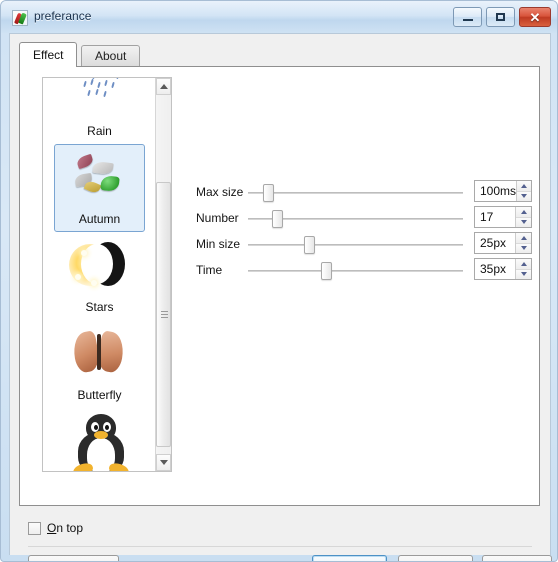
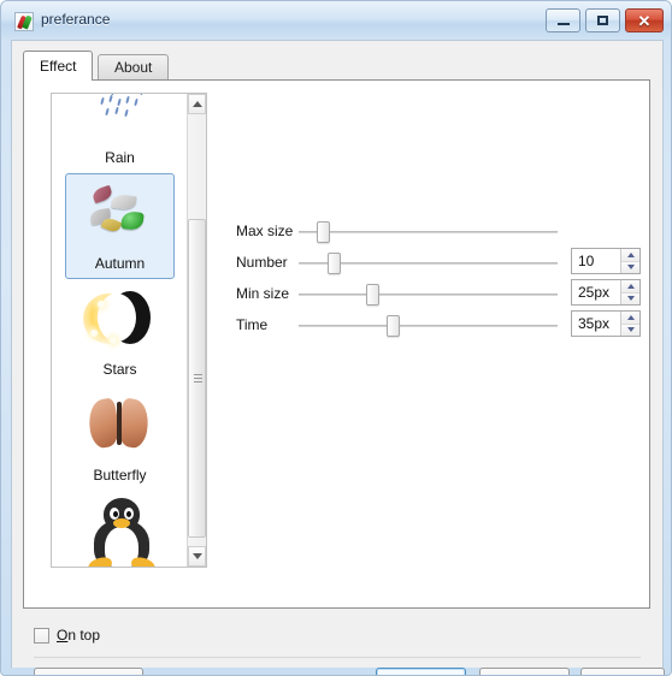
  preferance
  ✕
  Effect
  About
  Rain
  Autumn
  Stars
  Butterfly
  Max size
- 100ms
  Number
- 17
+ 10
  Min size
  25px
  Time
  35px
  On top
